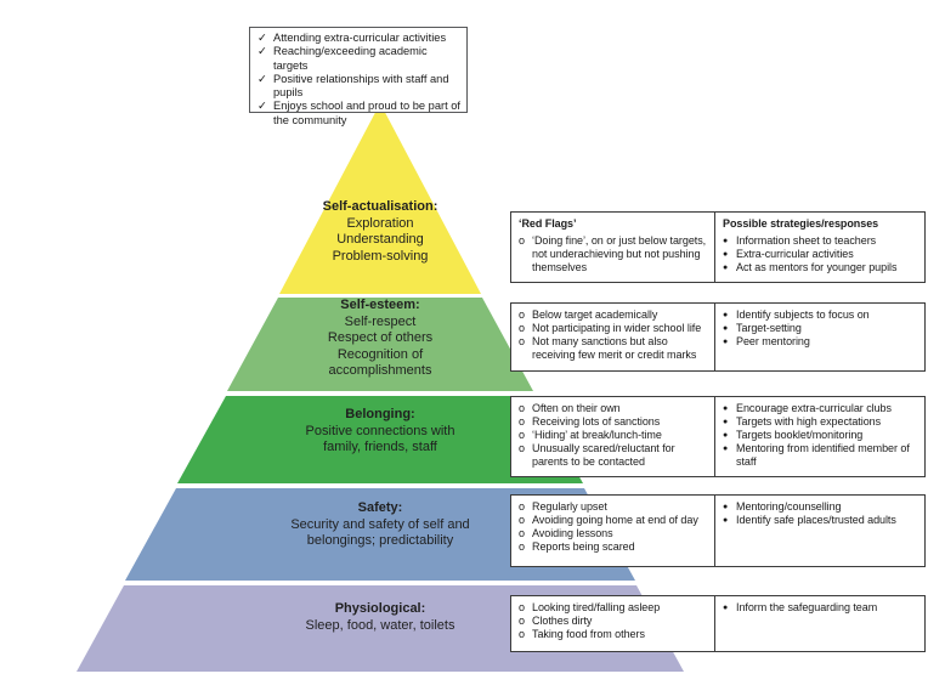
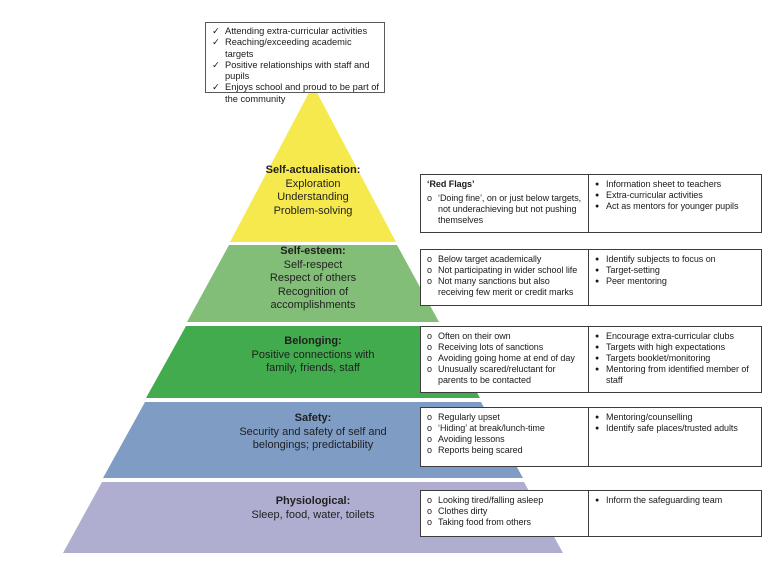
  ✓
  Attending extra-curricular activities
  ✓
  Reaching/exceeding academic targets
  ✓
  Positive relationships with staff and pupils
  ✓
  Enjoys school and proud to be part of the community
  Self-actualisation:
  Exploration
  Understanding
  Problem-solving
  Self-esteem:
  Self-respect
  Respect of others
  Recognition of
  accomplishments
  Belonging:
  Positive connections with
  family, friends, staff
  Safety:
  Security and safety of self and
  belongings; predictability
  Physiological:
  Sleep, food, water, toilets
  ‘Red Flags’
  o
  ‘Doing fine’, on or just below targets, not underachieving but not pushing themselves
- Possible strategies/responses
  Information sheet to teachers
  Extra-curricular activities
  Act as mentors for younger pupils
  o
  Below target academically
  o
  Not participating in wider school life
  o
  Not many sanctions but also receiving few merit or credit marks
  Identify subjects to focus on
  Target-setting
  Peer mentoring
  o
  Often on their own
  o
  Receiving lots of sanctions
  o
- ‘Hiding’ at break/lunch-time
+ Avoiding going home at end of day
  o
  Unusually scared/reluctant for parents to be contacted
  Encourage extra-curricular clubs
  Targets with high expectations
  Targets booklet/monitoring
  Mentoring from identified member of staff
  o
  Regularly upset
  o
- Avoiding going home at end of day
+ ‘Hiding’ at break/lunch-time
  o
  Avoiding lessons
  o
  Reports being scared
  Mentoring/counselling
  Identify safe places/trusted adults
  o
  Looking tired/falling asleep
  o
  Clothes dirty
  o
  Taking food from others
  Inform the safeguarding team
